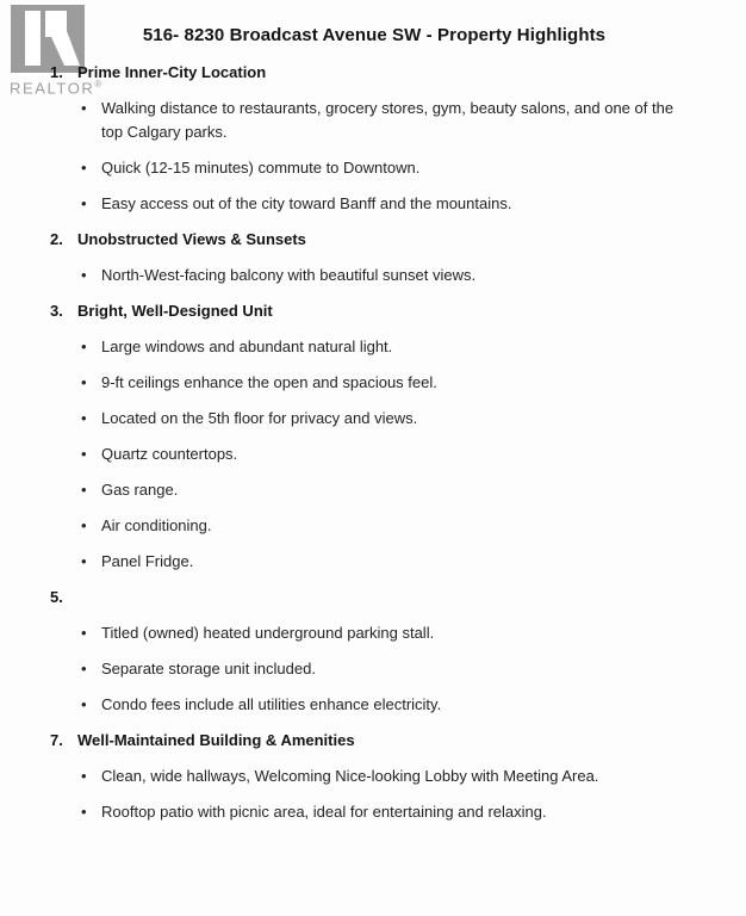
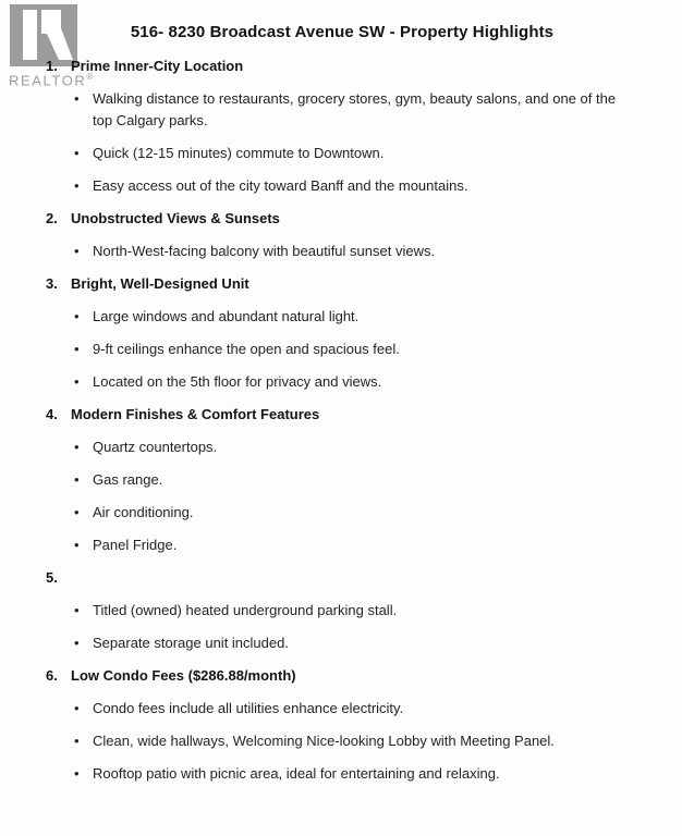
  REALTOR®
  516- 8230 Broadcast Avenue SW - Property Highlights
  1.
  Prime Inner-City Location
  •
  Walking distance to restaurants, grocery stores, gym, beauty salons, and one of the top Calgary parks.
  •
  Quick (12-15 minutes) commute to Downtown.
  •
  Easy access out of the city toward Banff and the mountains.
  2.
  Unobstructed Views & Sunsets
  •
  North-West-facing balcony with beautiful sunset views.
  3.
  Bright, Well-Designed Unit
  •
  Large windows and abundant natural light.
  •
  9-ft ceilings enhance the open and spacious feel.
  •
  Located on the 5th floor for privacy and views.
+ 4.
+ Modern Finishes & Comfort Features
  •
  Quartz countertops.
  •
  Gas range.
  •
  Air conditioning.
  •
  Panel Fridge.
  5.
  •
  Titled (owned) heated underground parking stall.
  •
  Separate storage unit included.
+ 6.
+ Low Condo Fees ($286.88/month)
  •
  Condo fees include all utilities enhance electricity.
- 7.
- Well-Maintained Building & Amenities
  •
- Clean, wide hallways, Welcoming Nice-looking Lobby with Meeting Area.
+ Clean, wide hallways, Welcoming Nice-looking Lobby with Meeting Panel.
  •
  Rooftop patio with picnic area, ideal for entertaining and relaxing.
